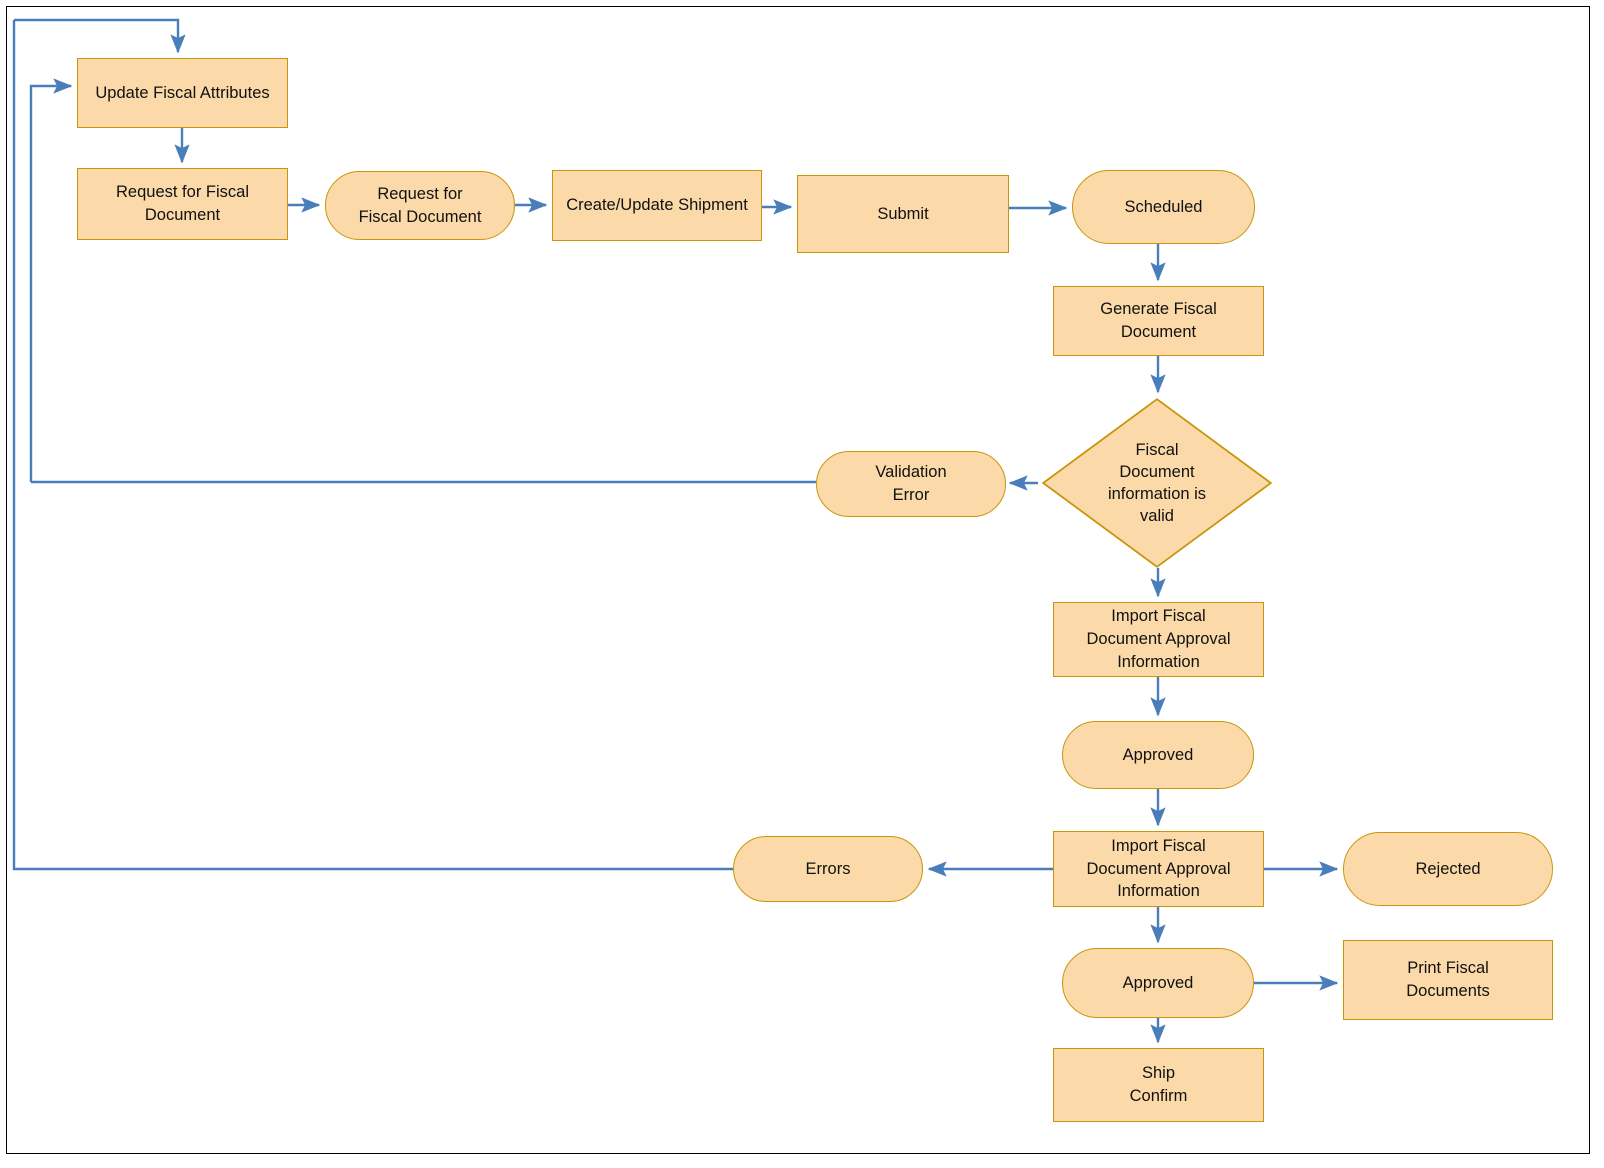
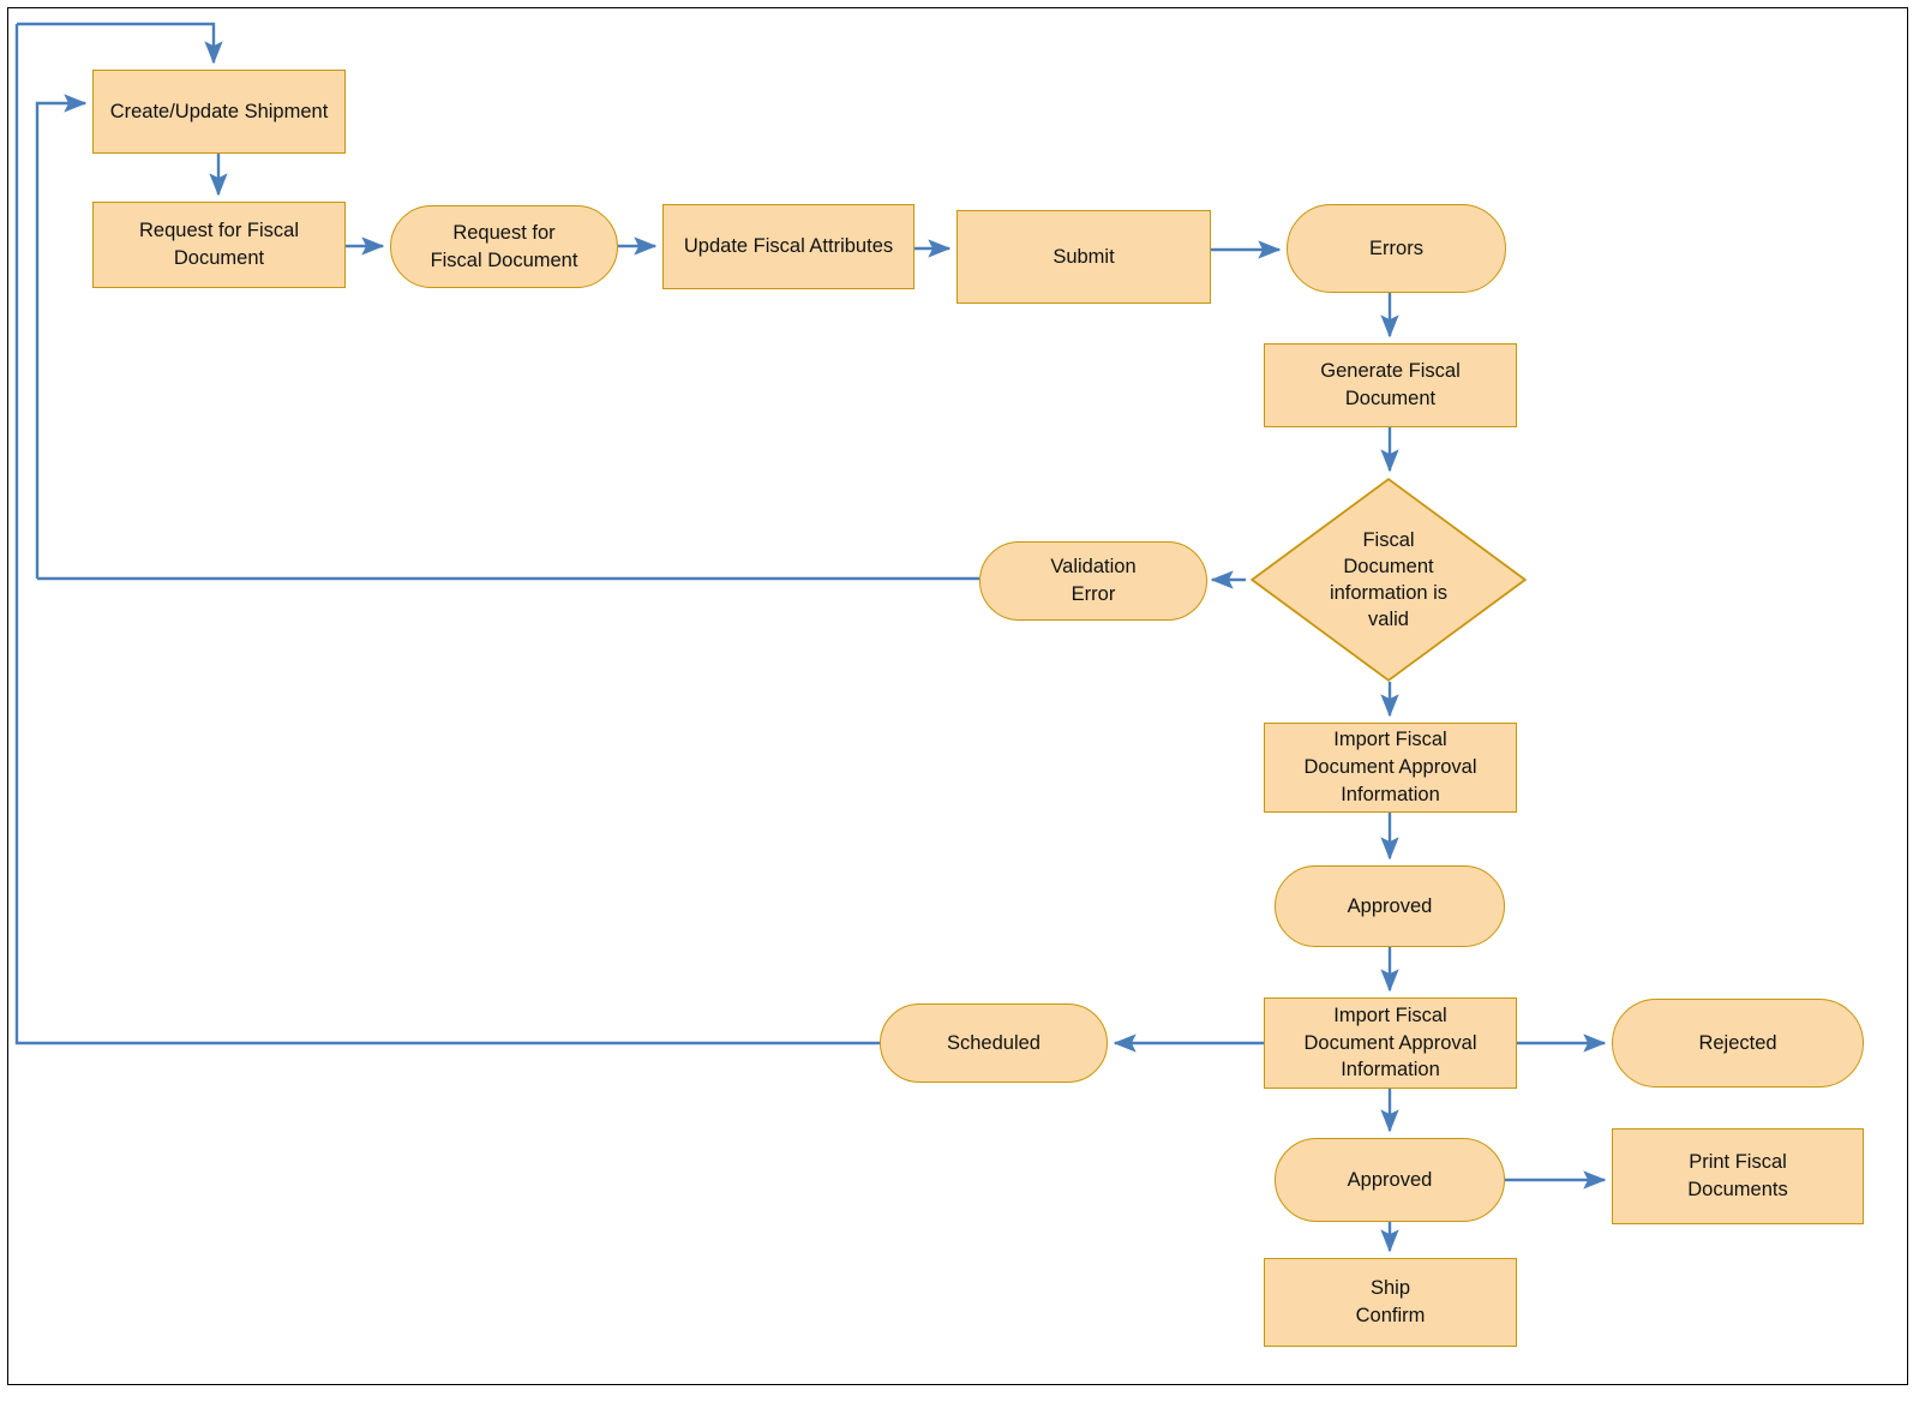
- Update Fiscal Attributes
+ Create/Update Shipment
  Request for Fiscal
  Document
  Request for
  Fiscal Document
- Create/Update Shipment
+ Update Fiscal Attributes
  Submit
- Scheduled
+ Errors
  Generate Fiscal
  Document
  Fiscal
  Document
  information is
  valid
  Validation
  Error
  Import Fiscal
  Document Approval
  Information
  Approved
  Import Fiscal
  Document Approval
  Information
- Errors
+ Scheduled
  Rejected
  Approved
  Print Fiscal
  Documents
  Ship
  Confirm
